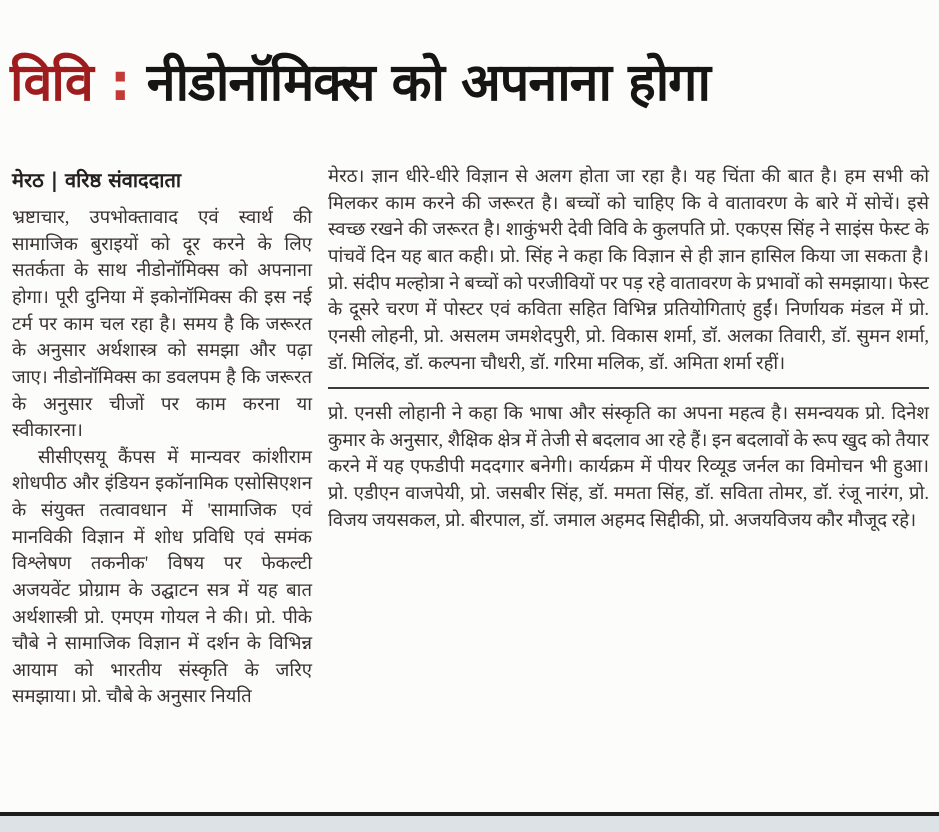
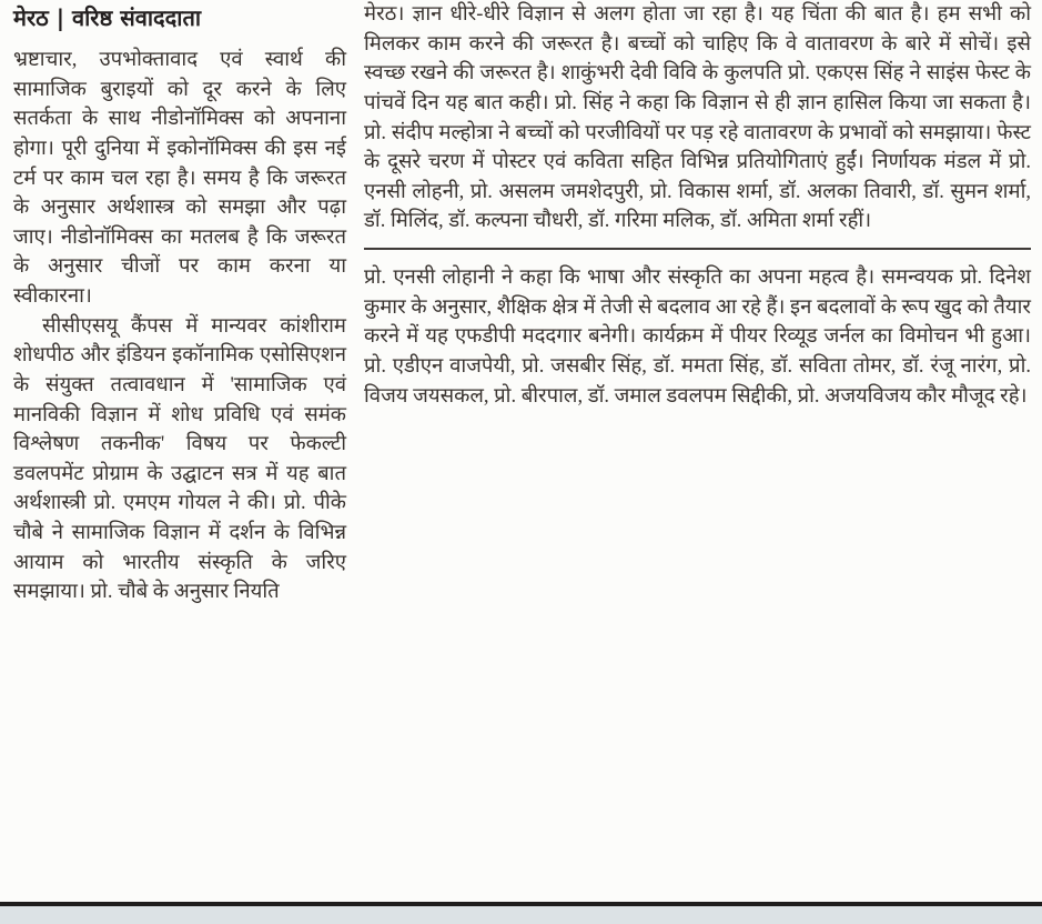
- विवि : नीडोनॉमिक्स को अपनाना होगा
  मेरठ | वरिष्ठ संवाददाता
- भ्रष्टाचार, उपभोक्तावाद एवं स्वार्थ की सामाजिक बुराइयों को दूर करने के लिए सतर्कता के साथ नीडोनॉमिक्स को अपनाना होगा। पूरी दुनिया में इकोनॉमिक्स की इस नई टर्म पर काम चल रहा है। समय है कि जरूरत के अनुसार अर्थशास्त्र को समझा और पढ़ा जाए। नीडोनॉमिक्स का डवलपम है कि जरूरत के अनुसार चीजों पर काम करना या स्वीकारना।
+ भ्रष्टाचार, उपभोक्तावाद एवं स्वार्थ की सामाजिक बुराइयों को दूर करने के लिए सतर्कता के साथ नीडोनॉमिक्स को अपनाना होगा। पूरी दुनिया में इकोनॉमिक्स की इस नई टर्म पर काम चल रहा है। समय है कि जरूरत के अनुसार अर्थशास्त्र को समझा और पढ़ा जाए। नीडोनॉमिक्स का मतलब है कि जरूरत के अनुसार चीजों पर काम करना या स्वीकारना।
- सीसीएसयू कैंपस में मान्यवर कांशीराम शोधपीठ और इंडियन इकॉनामिक एसोसिएशन के संयुक्त तत्वावधान में 'सामाजिक एवं मानविकी विज्ञान में शोध प्रविधि एवं समंक विश्लेषण तकनीक' विषय पर फेकल्टी अजयवेंट प्रोग्राम के उद्घाटन सत्र में यह बात अर्थशास्त्री प्रो. एमएम गोयल ने की। प्रो. पीके चौबे ने सामाजिक विज्ञान में दर्शन के विभिन्न आयाम को भारतीय संस्कृति के जरिए समझाया। प्रो. चौबे के अनुसार नियति
+ सीसीएसयू कैंपस में मान्यवर कांशीराम शोधपीठ और इंडियन इकॉनामिक एसोसिएशन के संयुक्त तत्वावधान में 'सामाजिक एवं मानविकी विज्ञान में शोध प्रविधि एवं समंक विश्लेषण तकनीक' विषय पर फेकल्टी डवलपमेंट प्रोग्राम के उद्घाटन सत्र में यह बात अर्थशास्त्री प्रो. एमएम गोयल ने की। प्रो. पीके चौबे ने सामाजिक विज्ञान में दर्शन के विभिन्न आयाम को भारतीय संस्कृति के जरिए समझाया। प्रो. चौबे के अनुसार नियति
  मेरठ। ज्ञान धीरे-धीरे विज्ञान से अलग होता जा रहा है। यह चिंता की बात है। हम सभी को मिलकर काम करने की जरूरत है। बच्चों को चाहिए कि वे वातावरण के बारे में सोचें। इसे स्वच्छ रखने की जरूरत है। शाकुंभरी देवी विवि के कुलपति प्रो. एकएस सिंह ने साइंस फेस्ट के पांचवें दिन यह बात कही। प्रो. सिंह ने कहा कि विज्ञान से ही ज्ञान हासिल किया जा सकता है। प्रो. संदीप मल्होत्रा ने बच्चों को परजीवियों पर पड़ रहे वातावरण के प्रभावों को समझाया। फेस्ट के दूसरे चरण में पोस्टर एवं कविता सहित विभिन्न प्रतियोगिताएं हुईं। निर्णायक मंडल में प्रो. एनसी लोहनी, प्रो. असलम जमशेदपुरी, प्रो. विकास शर्मा, डॉ. अलका तिवारी, डॉ. सुमन शर्मा, डॉ. मिलिंद, डॉ. कल्पना चौधरी, डॉ. गरिमा मलिक, डॉ. अमिता शर्मा रहीं।
- प्रो. एनसी लोहानी ने कहा कि भाषा और संस्कृति का अपना महत्व है। समन्वयक प्रो. दिनेश कुमार के अनुसार, शैक्षिक क्षेत्र में तेजी से बदलाव आ रहे हैं। इन बदलावों के रूप खुद को तैयार करने में यह एफडीपी मददगार बनेगी। कार्यक्रम में पीयर रिव्यूड जर्नल का विमोचन भी हुआ। प्रो. एडीएन वाजपेयी, प्रो. जसबीर सिंह, डॉ. ममता सिंह, डॉ. सविता तोमर, डॉ. रंजू नारंग, प्रो. विजय जयसकल, प्रो. बीरपाल, डॉ. जमाल अहमद सिद्दीकी, प्रो. अजयविजय कौर मौजूद रहे।
+ प्रो. एनसी लोहानी ने कहा कि भाषा और संस्कृति का अपना महत्व है। समन्वयक प्रो. दिनेश कुमार के अनुसार, शैक्षिक क्षेत्र में तेजी से बदलाव आ रहे हैं। इन बदलावों के रूप खुद को तैयार करने में यह एफडीपी मददगार बनेगी। कार्यक्रम में पीयर रिव्यूड जर्नल का विमोचन भी हुआ। प्रो. एडीएन वाजपेयी, प्रो. जसबीर सिंह, डॉ. ममता सिंह, डॉ. सविता तोमर, डॉ. रंजू नारंग, प्रो. विजय जयसकल, प्रो. बीरपाल, डॉ. जमाल डवलपम सिद्दीकी, प्रो. अजयविजय कौर मौजूद रहे।
